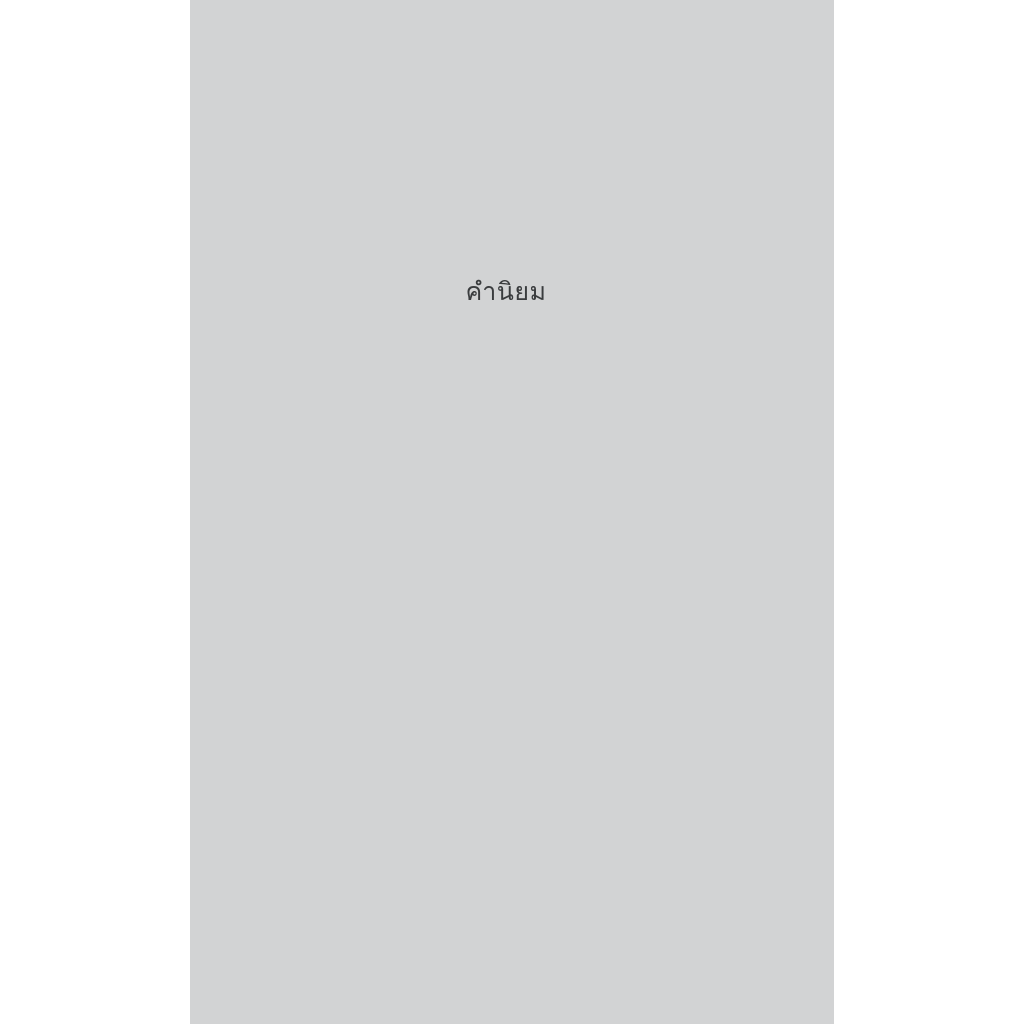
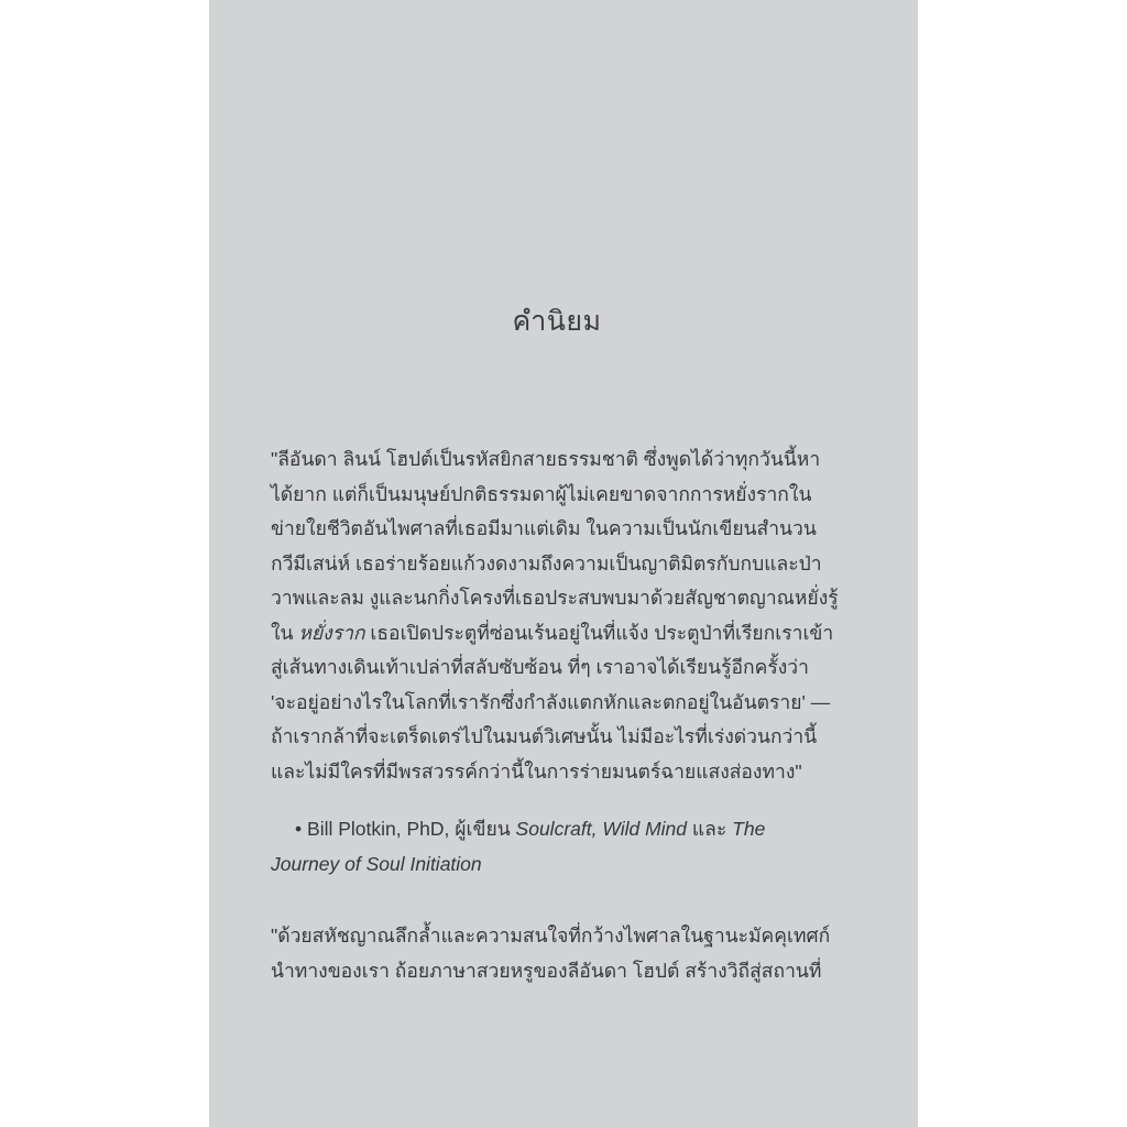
  คำนิยม
+ "ลีอันดา ลินน์ โฮปต์เป็นรหัสยิกสายธรรมชาติ ซึ่งพูดได้ว่าทุกวันนี้หาได้ยาก แต่ก็เป็นมนุษย์ปกติธรรมดาผู้ไม่เคยขาดจากการหยั่งรากในข่ายใยชีวิตอันไพศาลที่เธอมีมาแต่เดิม ในความเป็นนักเขียนสำนวนกวีมีเสน่ห์ เธอร่ายร้อยแก้วงดงามถึงความเป็นญาติมิตรกับกบและป่า วาพและลม งูและนกกิ่งโครงที่เธอประสบพบมาด้วยสัญชาตญาณหยั่งรู้ ใน หยั่งราก เธอเปิดประตูที่ซ่อนเร้นอยู่ในที่แจ้ง ประตูป่าที่เรียกเราเข้าสู่เส้นทางเดินเท้าเปล่าที่สลับซับซ้อน ที่ๆ เราอาจได้เรียนรู้อีกครั้งว่า 'จะอยู่อย่างไรในโลกที่เรารักซึ่งกำลังแตกหักและตกอยู่ในอันตราย' — ถ้าเรากล้าที่จะเตร็ดเตร่ไปในมนต์วิเศษนั้น ไม่มีอะไรที่เร่งด่วนกว่านี้ และไม่มีใครที่มีพรสวรรค์กว่านี้ในการร่ายมนตร์ฉายแสงส่องทาง"
+ • Bill Plotkin, PhD, ผู้เขียน Soulcraft, Wild Mind และ The Journey of Soul Initiation
+ "ด้วยสหัชญาณลึกล้ำและความสนใจที่กว้างไพศาลในฐานะมัคคุเทศก์นำทางของเรา ถ้อยภาษาสวยหรูของลีอันดา โฮปต์ สร้างวิถีสู่สถานที่
